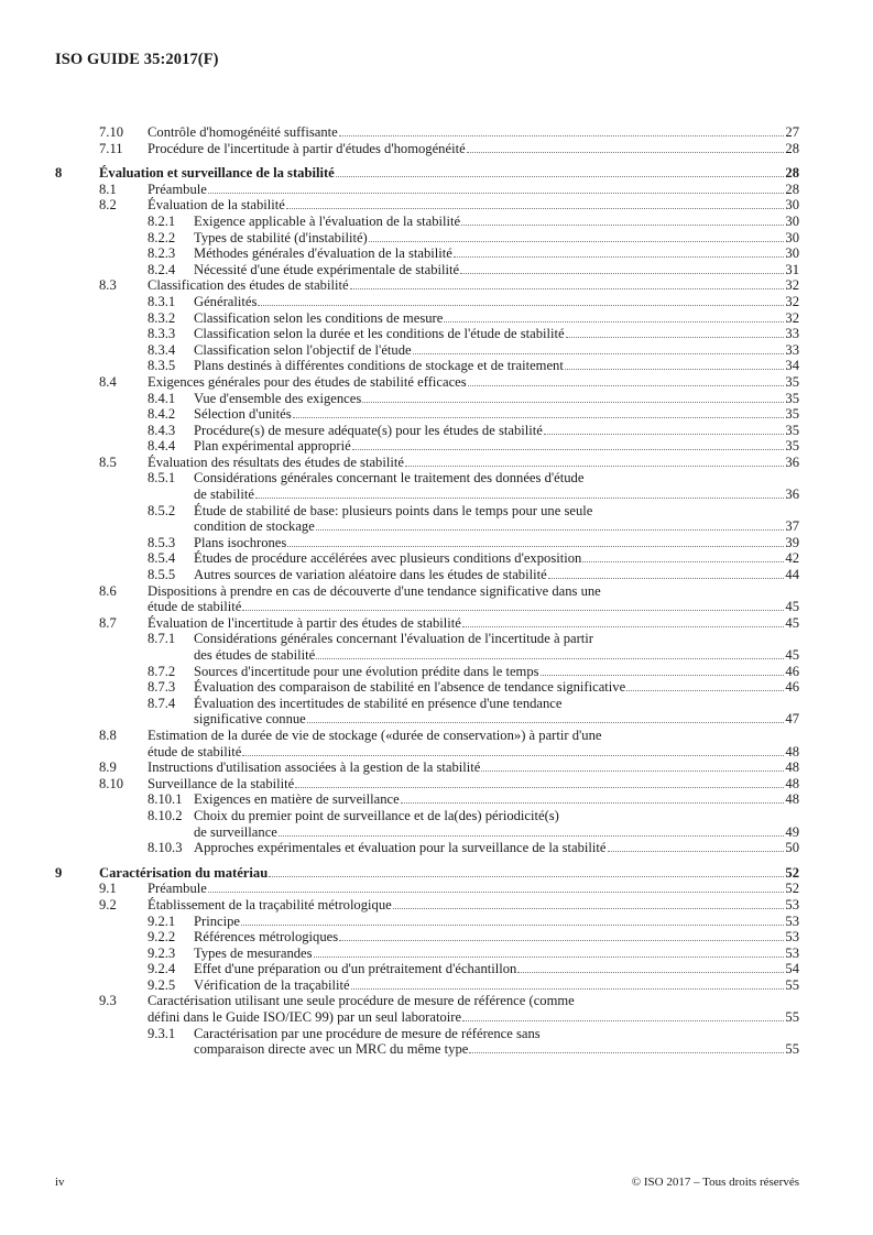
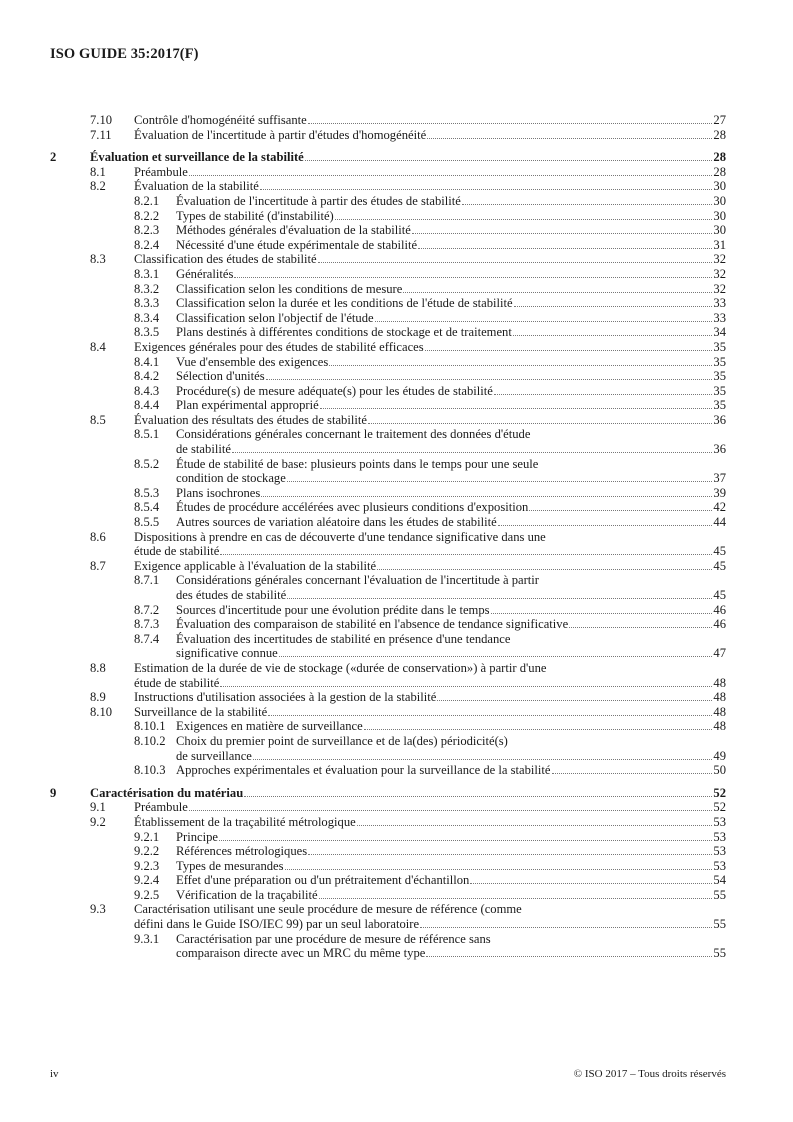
  ISO GUIDE 35:2017(F)
  7.10
  Contrôle d'homogénéité suffisante
  27
  7.11
- Procédure de l'incertitude à partir d'études d'homogénéité
+ Évaluation de l'incertitude à partir d'études d'homogénéité
  28
- 8
+ 2
  Évaluation et surveillance de la stabilité
  28
  8.1
  Préambule
  28
  8.2
  Évaluation de la stabilité
  30
  8.2.1
- Exigence applicable à l'évaluation de la stabilité
+ Évaluation de l'incertitude à partir des études de stabilité
  30
  8.2.2
  Types de stabilité (d'instabilité)
  30
  8.2.3
  Méthodes générales d'évaluation de la stabilité
  30
  8.2.4
  Nécessité d'une étude expérimentale de stabilité
  31
  8.3
  Classification des études de stabilité
  32
  8.3.1
  Généralités
  32
  8.3.2
  Classification selon les conditions de mesure
  32
  8.3.3
  Classification selon la durée et les conditions de l'étude de stabilité
  33
  8.3.4
  Classification selon l'objectif de l'étude
  33
  8.3.5
  Plans destinés à différentes conditions de stockage et de traitement
  34
  8.4
  Exigences générales pour des études de stabilité efficaces
  35
  8.4.1
  Vue d'ensemble des exigences
  35
  8.4.2
  Sélection d'unités
  35
  8.4.3
  Procédure(s) de mesure adéquate(s) pour les études de stabilité
  35
  8.4.4
  Plan expérimental approprié
  35
  8.5
  Évaluation des résultats des études de stabilité
  36
  8.5.1
  Considérations générales concernant le traitement des données d'étude
  de stabilité
  36
  8.5.2
  Étude de stabilité de base: plusieurs points dans le temps pour une seule
  condition de stockage
  37
  8.5.3
  Plans isochrones
  39
  8.5.4
  Études de procédure accélérées avec plusieurs conditions d'exposition
  42
  8.5.5
  Autres sources de variation aléatoire dans les études de stabilité
  44
  8.6
  Dispositions à prendre en cas de découverte d'une tendance significative dans une
  étude de stabilité
  45
  8.7
- Évaluation de l'incertitude à partir des études de stabilité
+ Exigence applicable à l'évaluation de la stabilité
  45
  8.7.1
  Considérations générales concernant l'évaluation de l'incertitude à partir
  des études de stabilité
  45
  8.7.2
  Sources d'incertitude pour une évolution prédite dans le temps
  46
  8.7.3
  Évaluation des comparaison de stabilité en l'absence de tendance significative
  46
  8.7.4
  Évaluation des incertitudes de stabilité en présence d'une tendance
  significative connue
  47
  8.8
  Estimation de la durée de vie de stockage («durée de conservation») à partir d'une
  étude de stabilité
  48
  8.9
  Instructions d'utilisation associées à la gestion de la stabilité
  48
  8.10
  Surveillance de la stabilité
  48
  8.10.1
  Exigences en matière de surveillance
  48
  8.10.2
  Choix du premier point de surveillance et de la(des) périodicité(s)
  de surveillance
  49
  8.10.3
  Approches expérimentales et évaluation pour la surveillance de la stabilité
  50
  9
  Caractérisation du matériau
  52
  9.1
  Préambule
  52
  9.2
  Établissement de la traçabilité métrologique
  53
  9.2.1
  Principe
  53
  9.2.2
  Références métrologiques
  53
  9.2.3
  Types de mesurandes
  53
  9.2.4
  Effet d'une préparation ou d'un prétraitement d'échantillon
  54
  9.2.5
  Vérification de la traçabilité
  55
  9.3
  Caractérisation utilisant une seule procédure de mesure de référence (comme
  défini dans le Guide ISO/IEC 99) par un seul laboratoire
  55
  9.3.1
  Caractérisation par une procédure de mesure de référence sans
  comparaison directe avec un MRC du même type
  55
  iv
  © ISO 2017 – Tous droits réservés
